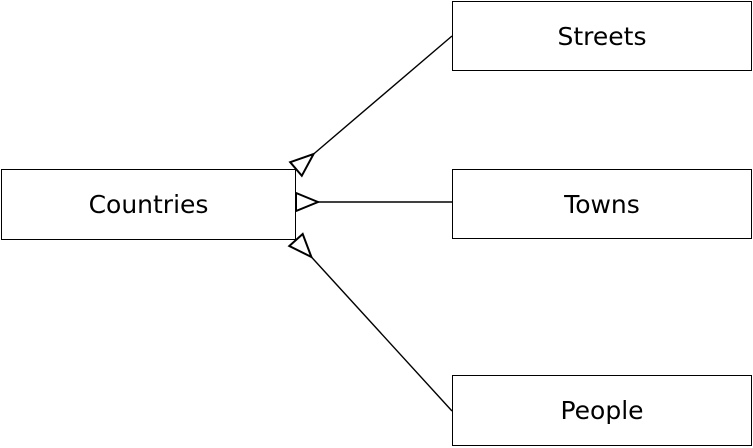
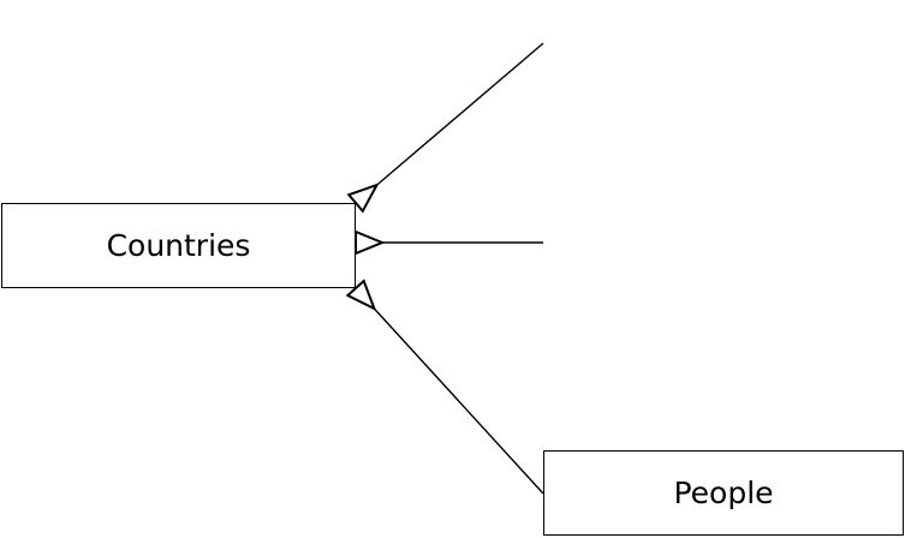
  Countries
- Streets
- Towns
  People
